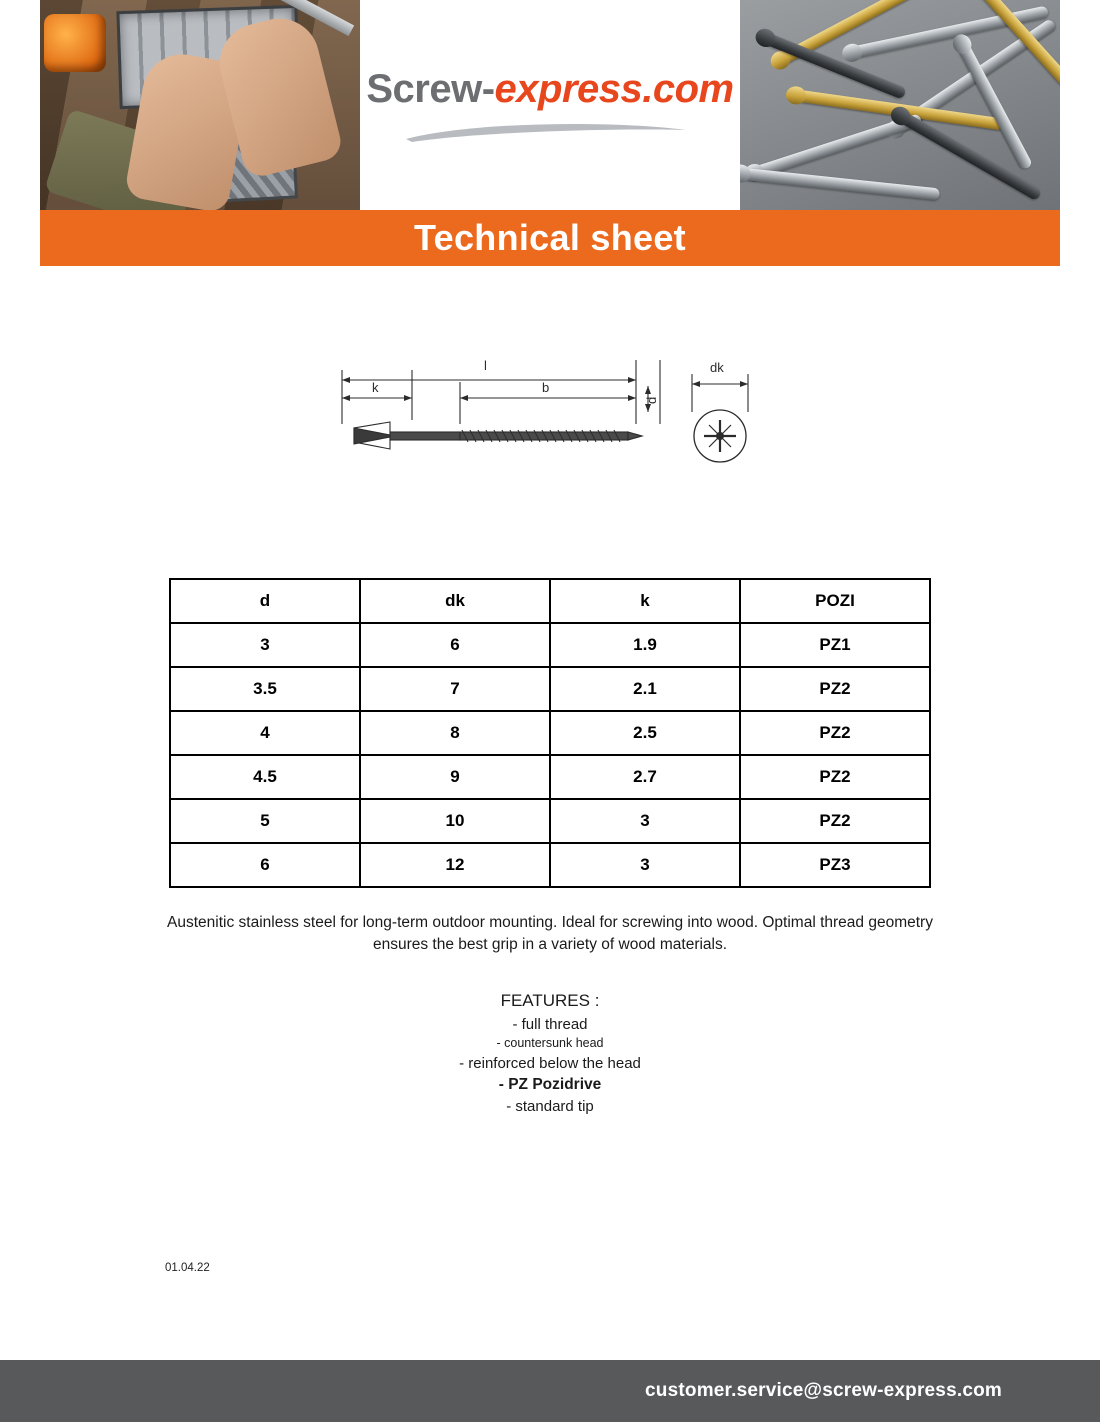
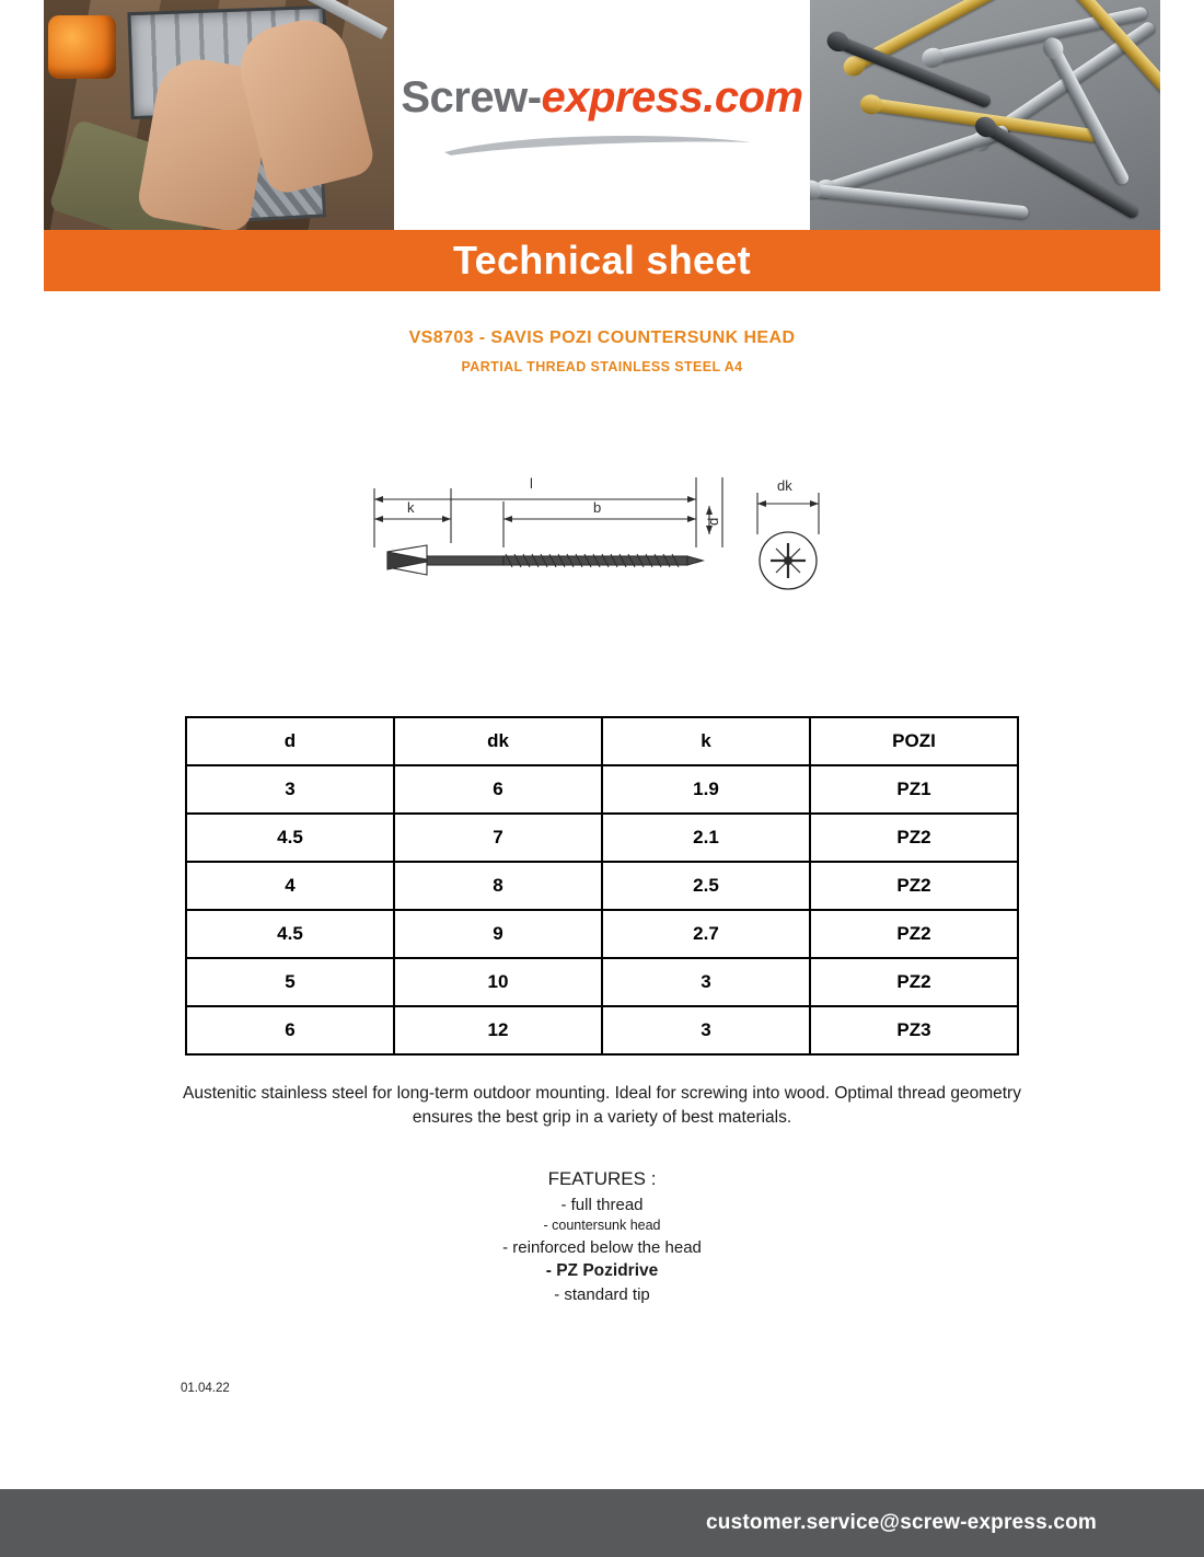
  Screw-express.com
  Technical sheet
+ VS8703 - SAVIS POZI COUNTERSUNK HEAD
+ PARTIAL THREAD STAINLESS STEEL A4
  l
  k
  b
  dk
  d	dk	k	POZI
  3	6	1.9	PZ1
- 3.5	7	2.1	PZ2
+ 4.5	7	2.1	PZ2
  4	8	2.5	PZ2
  4.5	9	2.7	PZ2
  5	10	3	PZ2
  6	12	3	PZ3
- Austenitic stainless steel for long-term outdoor mounting. Ideal for screwing into wood. Optimal thread geometry ensures the best grip in a variety of wood materials.
+ Austenitic stainless steel for long-term outdoor mounting. Ideal for screwing into wood. Optimal thread geometry ensures the best grip in a variety of best materials.
  FEATURES :
  - full thread
  - countersunk head
  - reinforced below the head
  - PZ Pozidrive
  - standard tip
  01.04.22
  customer.service@screw-express.com
